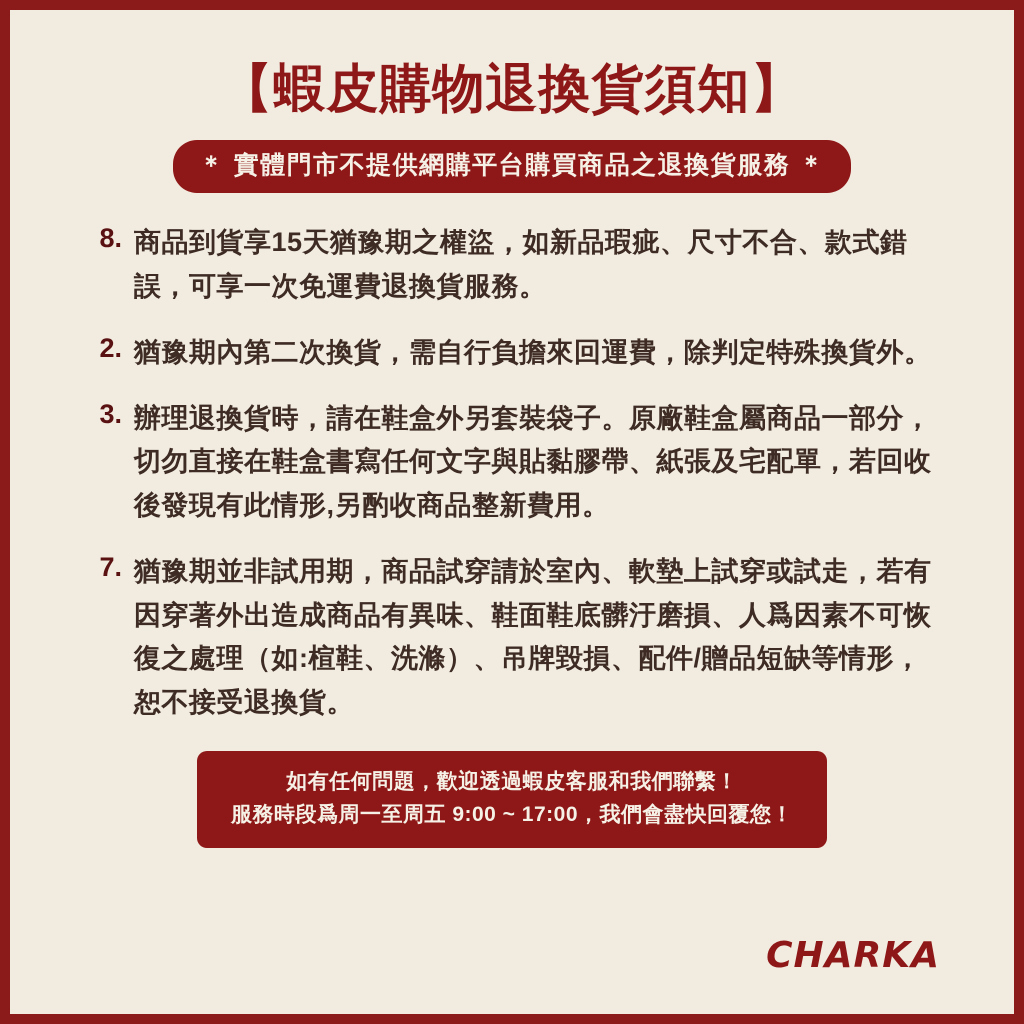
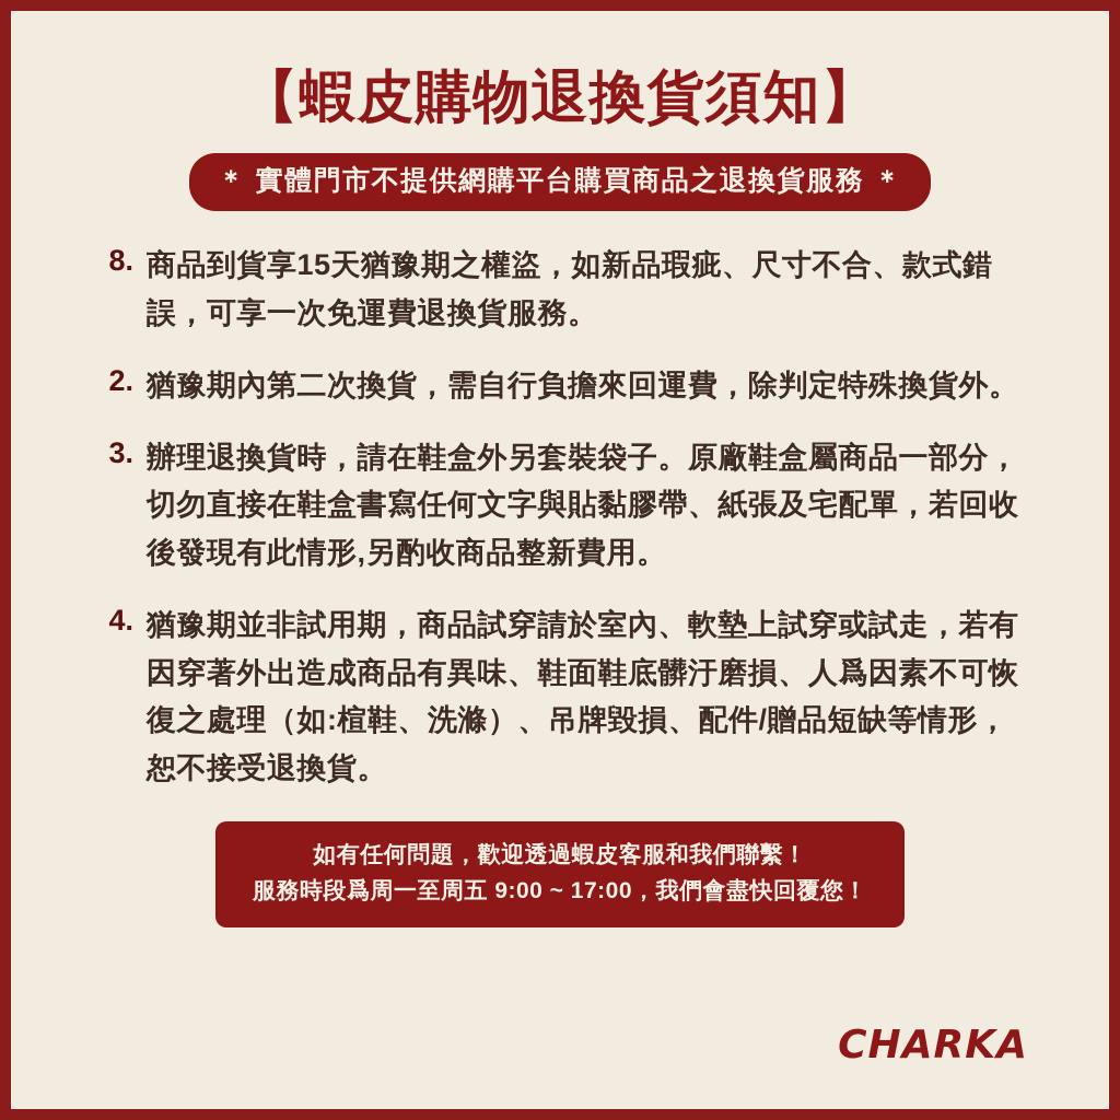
  【蝦皮購物退換貨須知】
  ＊ 實體門市不提供網購平台購買商品之退換貨服務 ＊
  8.
  商品到貨享15天猶豫期之權盜，如新品瑕疵、尺寸不合、款式錯誤，可享一次免運費退換貨服務。
  2.
  猶豫期內第二次換貨，需自行負擔來回運費，除判定特殊換貨外。
  3.
  辦理退換貨時，請在鞋盒外另套裝袋子。原廠鞋盒屬商品一部分，切勿直接在鞋盒書寫任何文字與貼黏膠帶、紙張及宅配單，若回收後發現有此情形,另酌收商品整新費用。
- 7.
+ 4.
  猶豫期並非試用期，商品試穿請於室內、軟墊上試穿或試走，若有因穿著外出造成商品有異味、鞋面鞋底髒汙磨損、人爲因素不可恢復之處理（如:楦鞋、洗滌）、吊牌毀損、配件/贈品短缺等情形，恕不接受退換貨。
  如有任何問題，歡迎透過蝦皮客服和我們聯繫！
  服務時段爲周一至周五 9:00 ~ 17:00，我們會盡快回覆您！
  CHARKA
